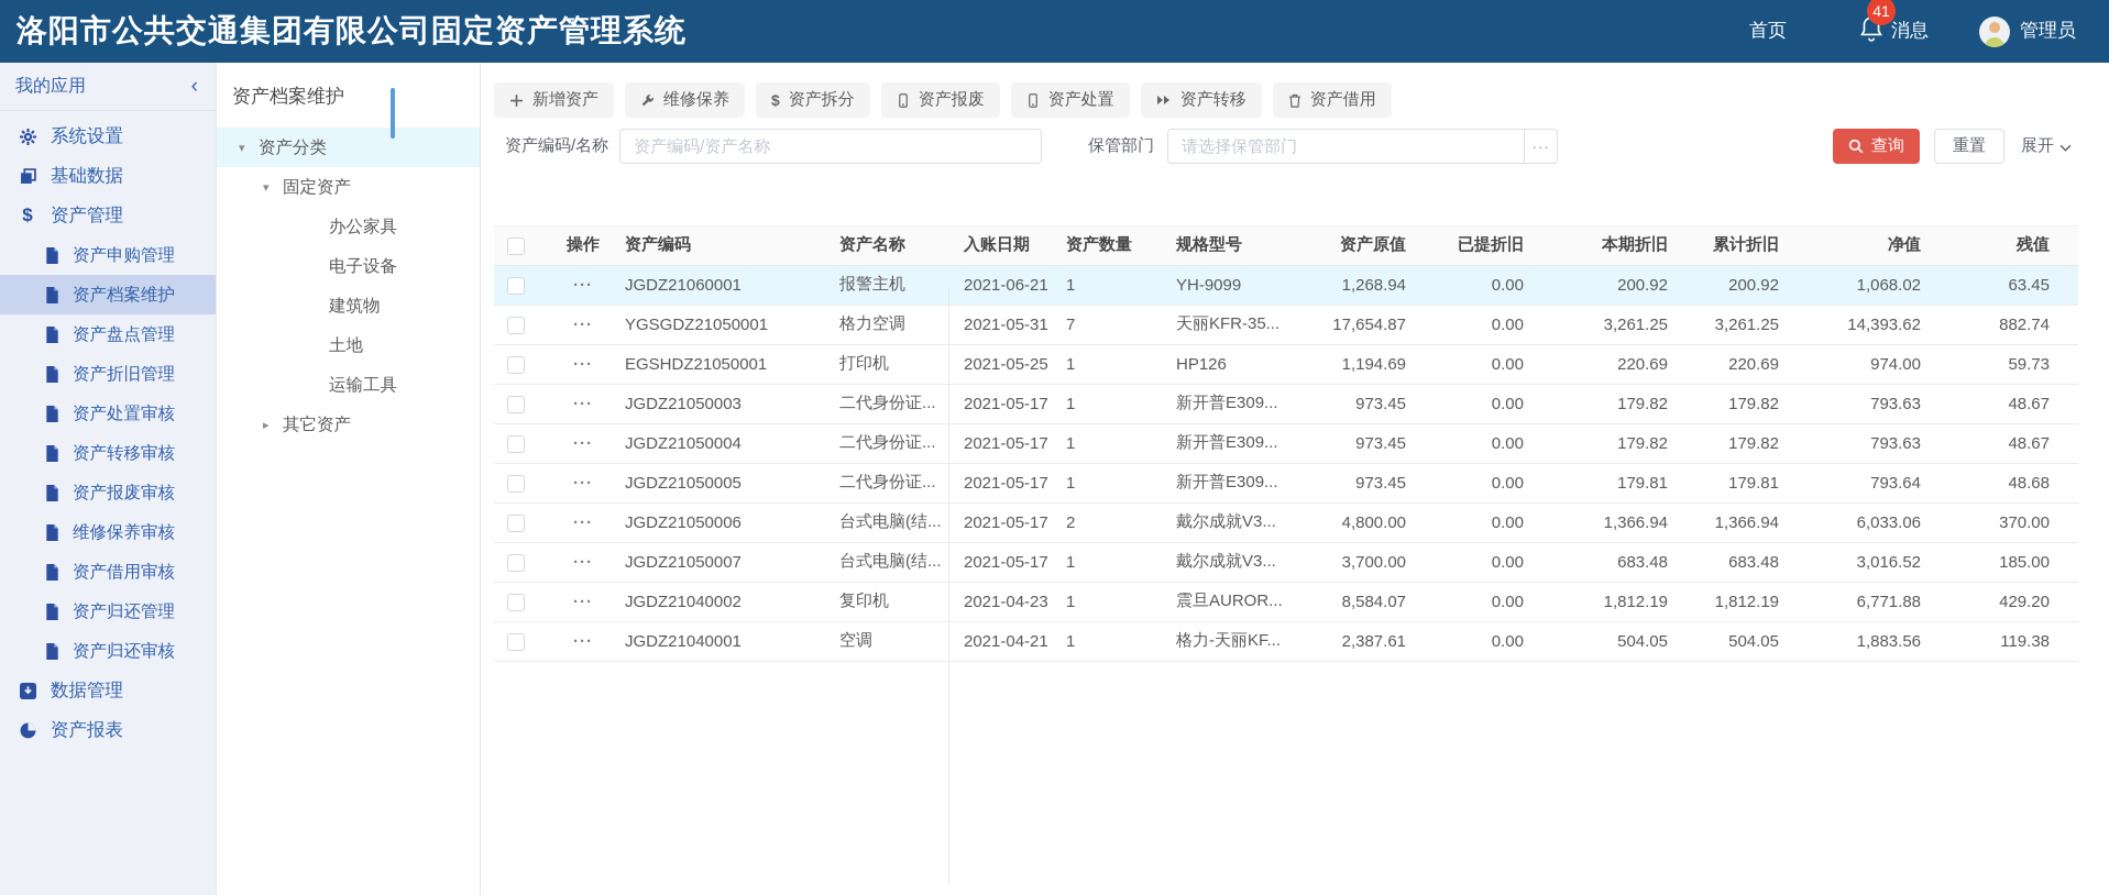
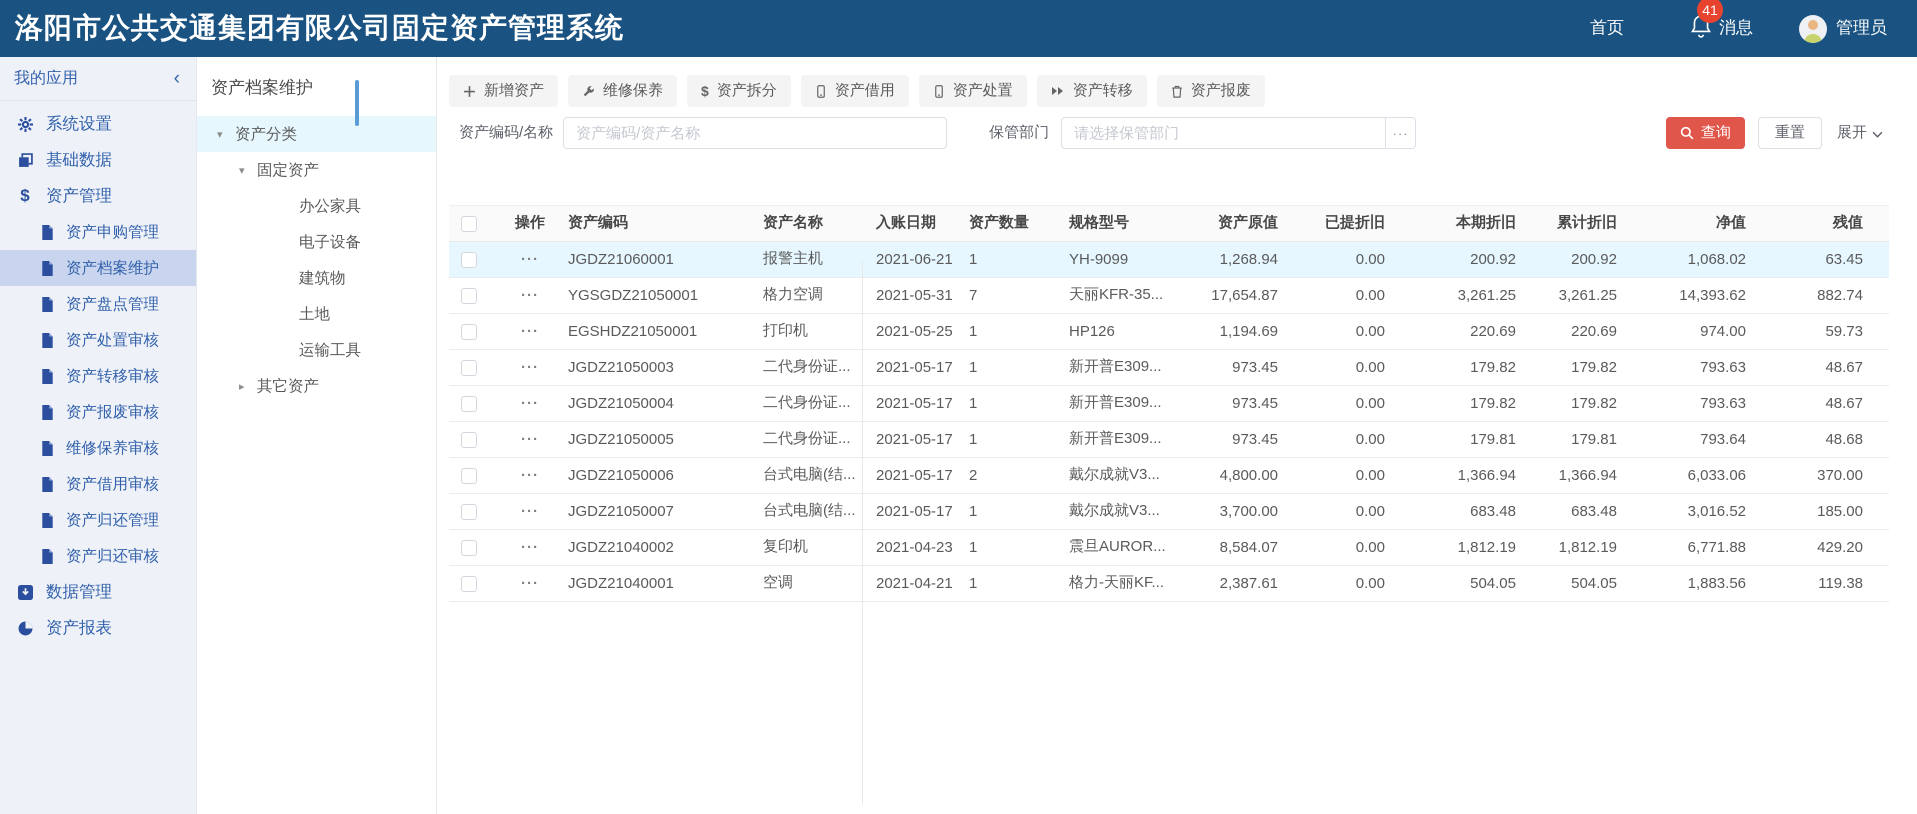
  洛阳市公共交通集团有限公司固定资产管理系统
  首页
  41
  消息
  管理员
  我的应用
  ‹
  系统设置
  基础数据
  $
  资产管理
  资产申购管理
  资产档案维护
  资产盘点管理
- 资产折旧管理
  资产处置审核
  资产转移审核
  资产报废审核
  维修保养审核
  资产借用审核
  资产归还管理
  资产归还审核
  数据管理
  资产报表
  资产档案维护
  ▾
  资产分类
  ▾
  固定资产
  办公家具
  电子设备
  建筑物
  土地
  运输工具
  ▸
  其它资产
  新增资产
  维修保养
  $
  资产拆分
- 资产报废
+ 资产借用
  资产处置
  资产转移
- 资产借用
+ 资产报废
  资产编码/名称
  资产编码/资产名称
  保管部门
  请选择保管部门
  ···
  查询
  重置
  展开
  	操作	资产编码	资产名称	入账日期	资产数量	规格型号	资产原值	已提折旧	本期折旧	累计折旧	净值	残值
  	···	JGDZ21060001	报警主机	2021-06-21	1	YH-9099	1,268.94	0.00	200.92	200.92	1,068.02	63.45
  	···	YGSGDZ21050001	格力空调	2021-05-31	7	天丽KFR-35...	17,654.87	0.00	3,261.25	3,261.25	14,393.62	882.74
  	···	EGSHDZ21050001	打印机	2021-05-25	1	HP126	1,194.69	0.00	220.69	220.69	974.00	59.73
  	···	JGDZ21050003	二代身份证...	2021-05-17	1	新开普E309...	973.45	0.00	179.82	179.82	793.63	48.67
  	···	JGDZ21050004	二代身份证...	2021-05-17	1	新开普E309...	973.45	0.00	179.82	179.82	793.63	48.67
  	···	JGDZ21050005	二代身份证...	2021-05-17	1	新开普E309...	973.45	0.00	179.81	179.81	793.64	48.68
  	···	JGDZ21050006	台式电脑(结...	2021-05-17	2	戴尔成就V3...	4,800.00	0.00	1,366.94	1,366.94	6,033.06	370.00
  	···	JGDZ21050007	台式电脑(结...	2021-05-17	1	戴尔成就V3...	3,700.00	0.00	683.48	683.48	3,016.52	185.00
  	···	JGDZ21040002	复印机	2021-04-23	1	震旦AUROR...	8,584.07	0.00	1,812.19	1,812.19	6,771.88	429.20
  	···	JGDZ21040001	空调	2021-04-21	1	格力-天丽KF...	2,387.61	0.00	504.05	504.05	1,883.56	119.38
